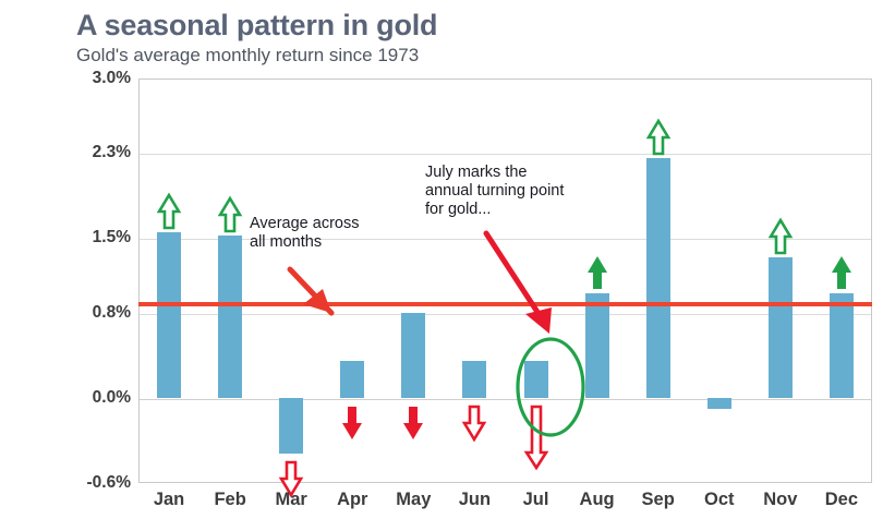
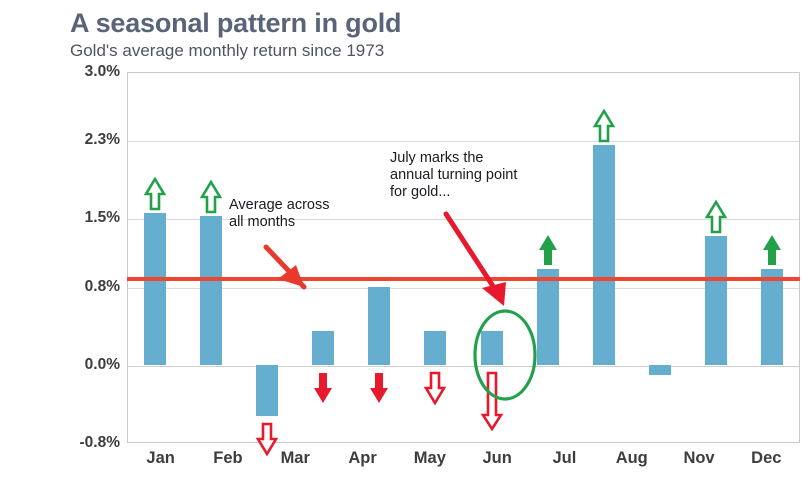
  A seasonal pattern in gold
  Gold's average monthly return since 1973
  3.0%
  2.3%
  1.5%
  0.8%
  0.0%
- -0.6%
+ -0.8%
  Average across
  all months
  July marks the
  annual turning point
  for gold...
  Jan
  Feb
  Mar
  Apr
  May
  Jun
  Jul
  Aug
- Sep
- Oct
  Nov
  Dec
